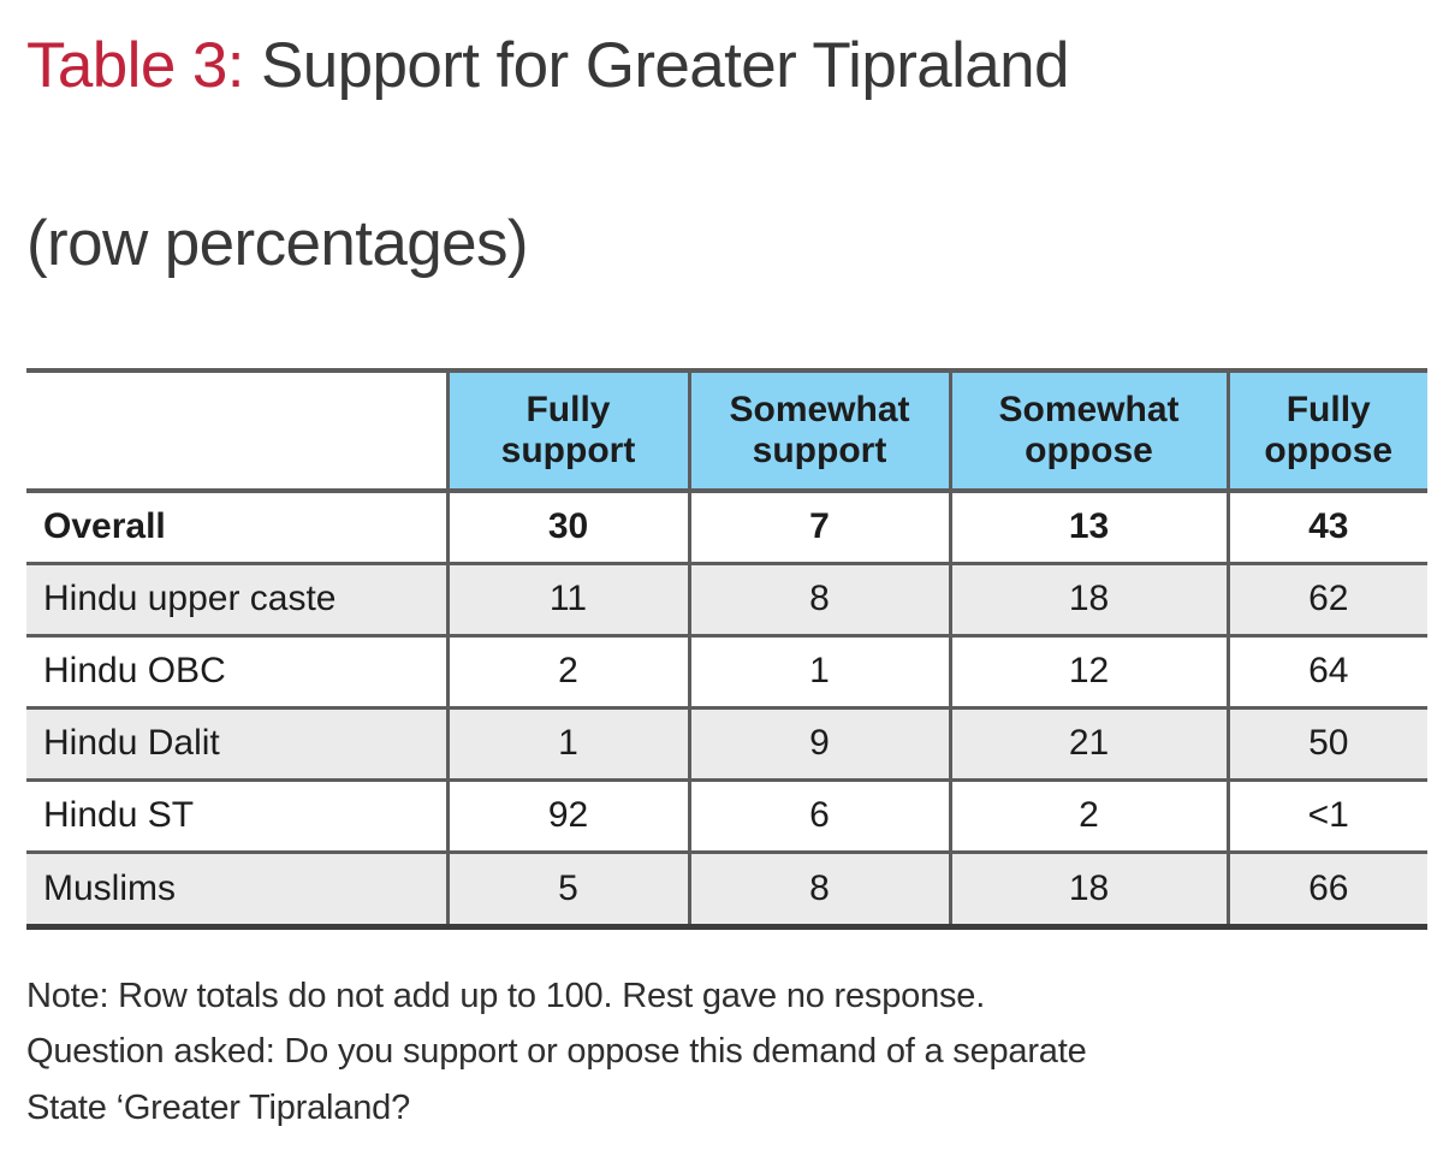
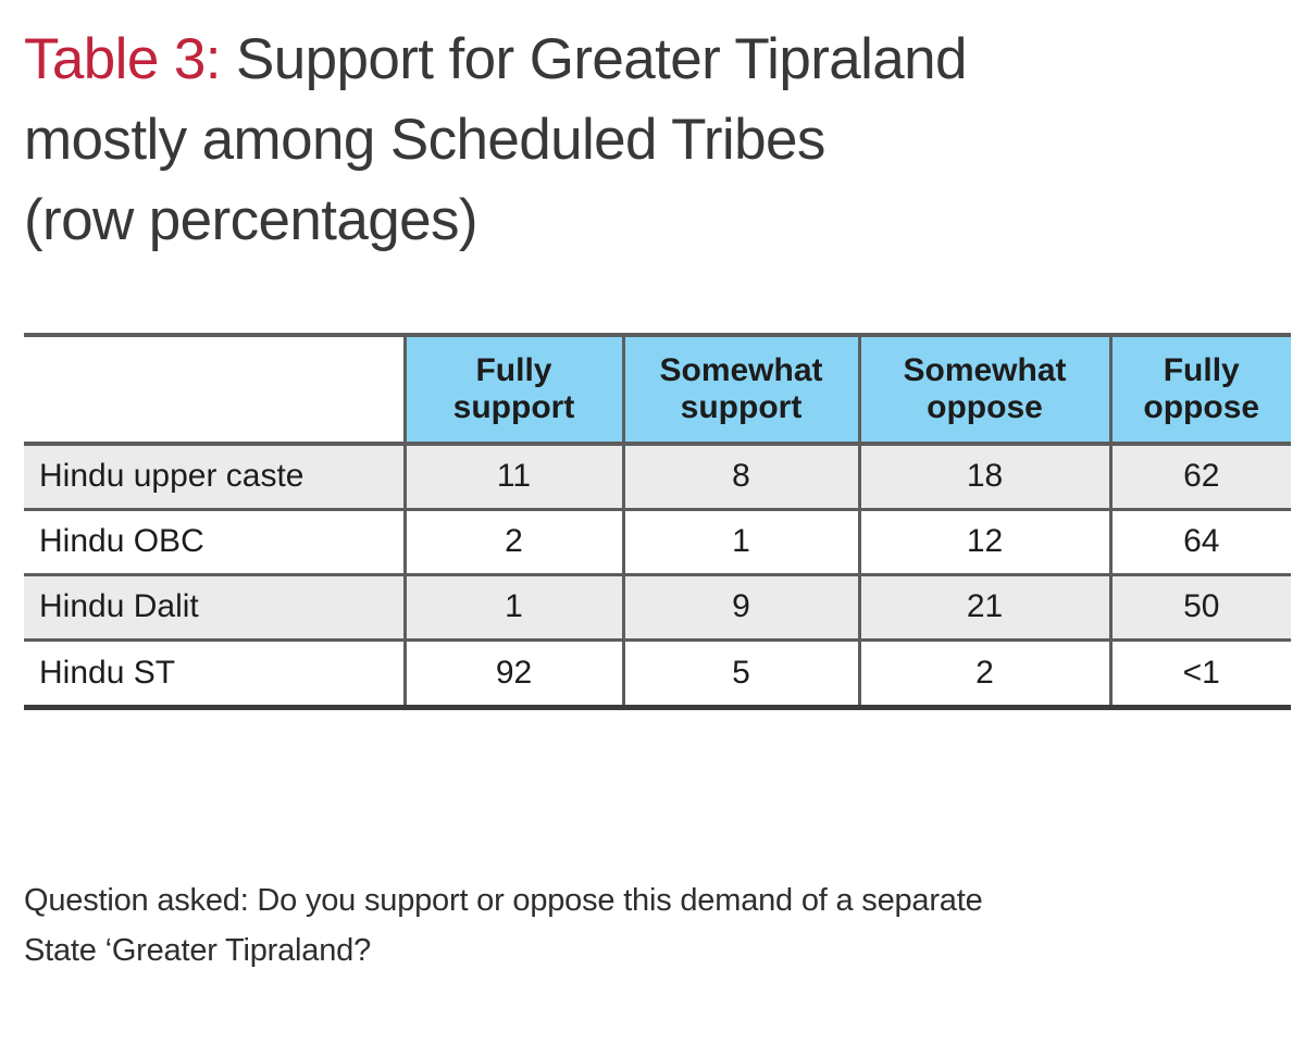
  Table 3: Support for Greater Tipraland
+ mostly among Scheduled Tribes
  (row percentages)
  	Fully support	Somewhat support	Somewhat oppose	Fully oppose
- Overall	30	7	13	43
  Hindu upper caste	11	8	18	62
  Hindu OBC	2	1	12	64
  Hindu Dalit	1	9	21	50
- Hindu ST	92	6	2	<1
+ Hindu ST	92	5	2	<1
- Muslims	5	8	18	66
- Note: Row totals do not add up to 100. Rest gave no response.
  Question asked: Do you support or oppose this demand of a separate
  State ‘Greater Tipraland?
